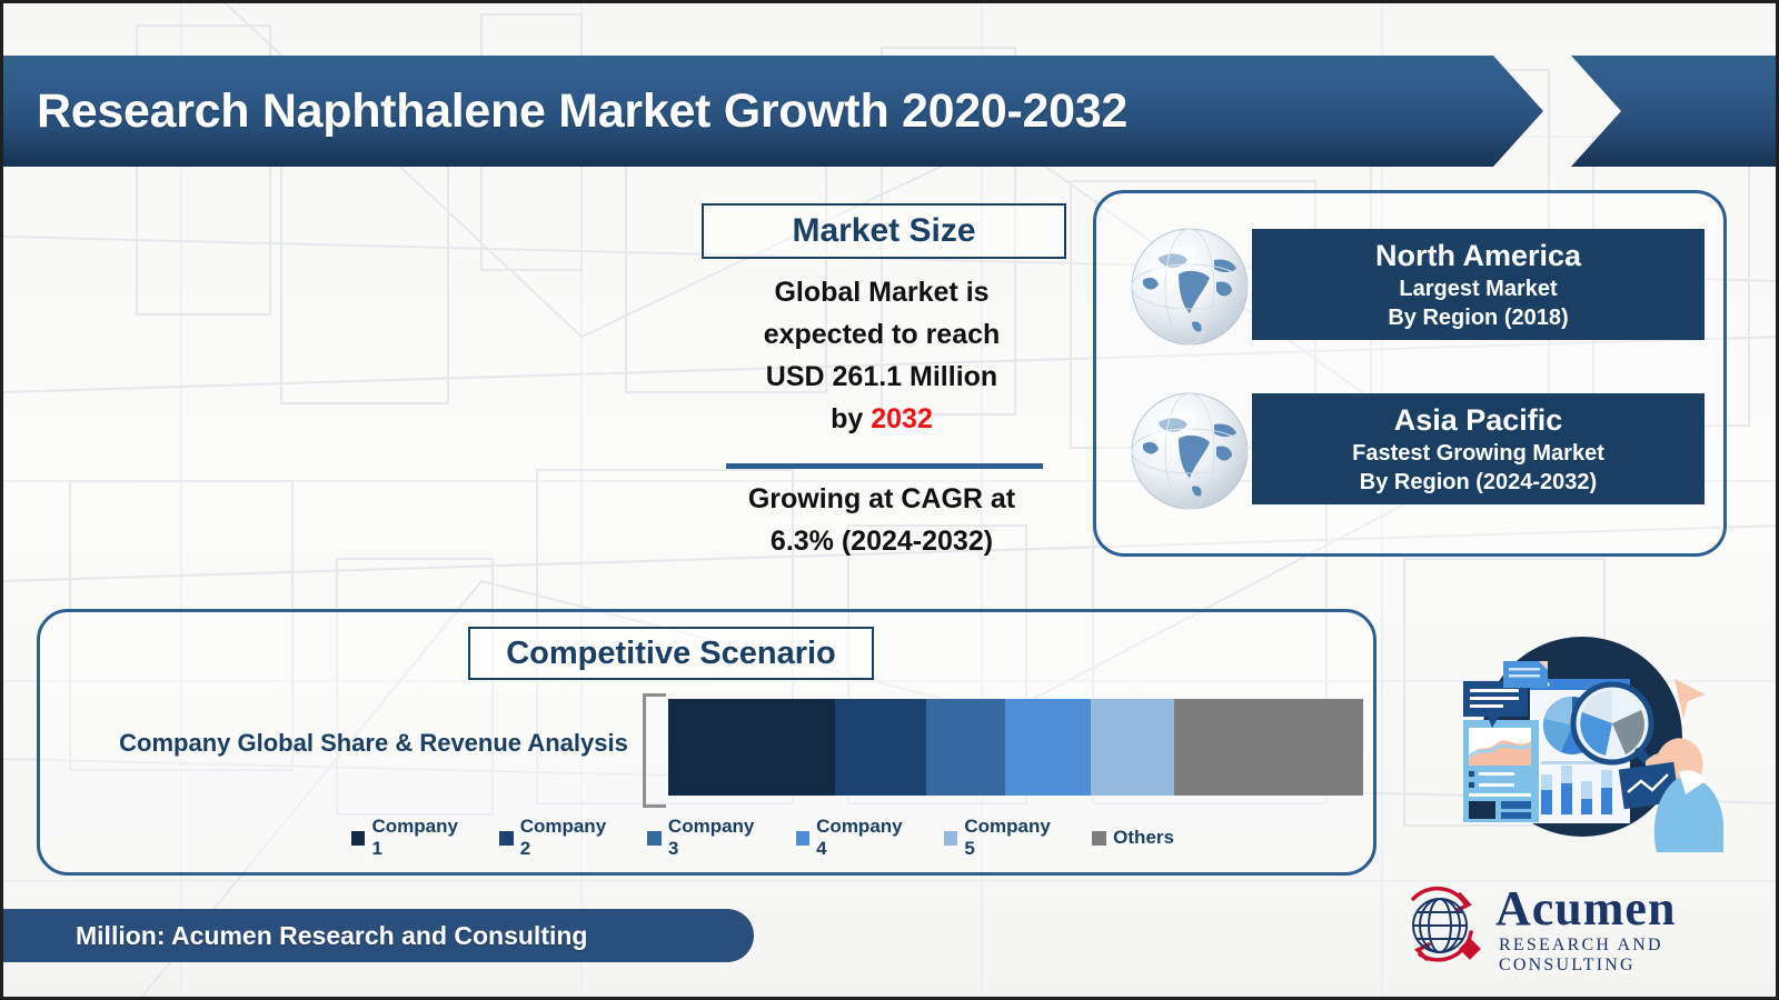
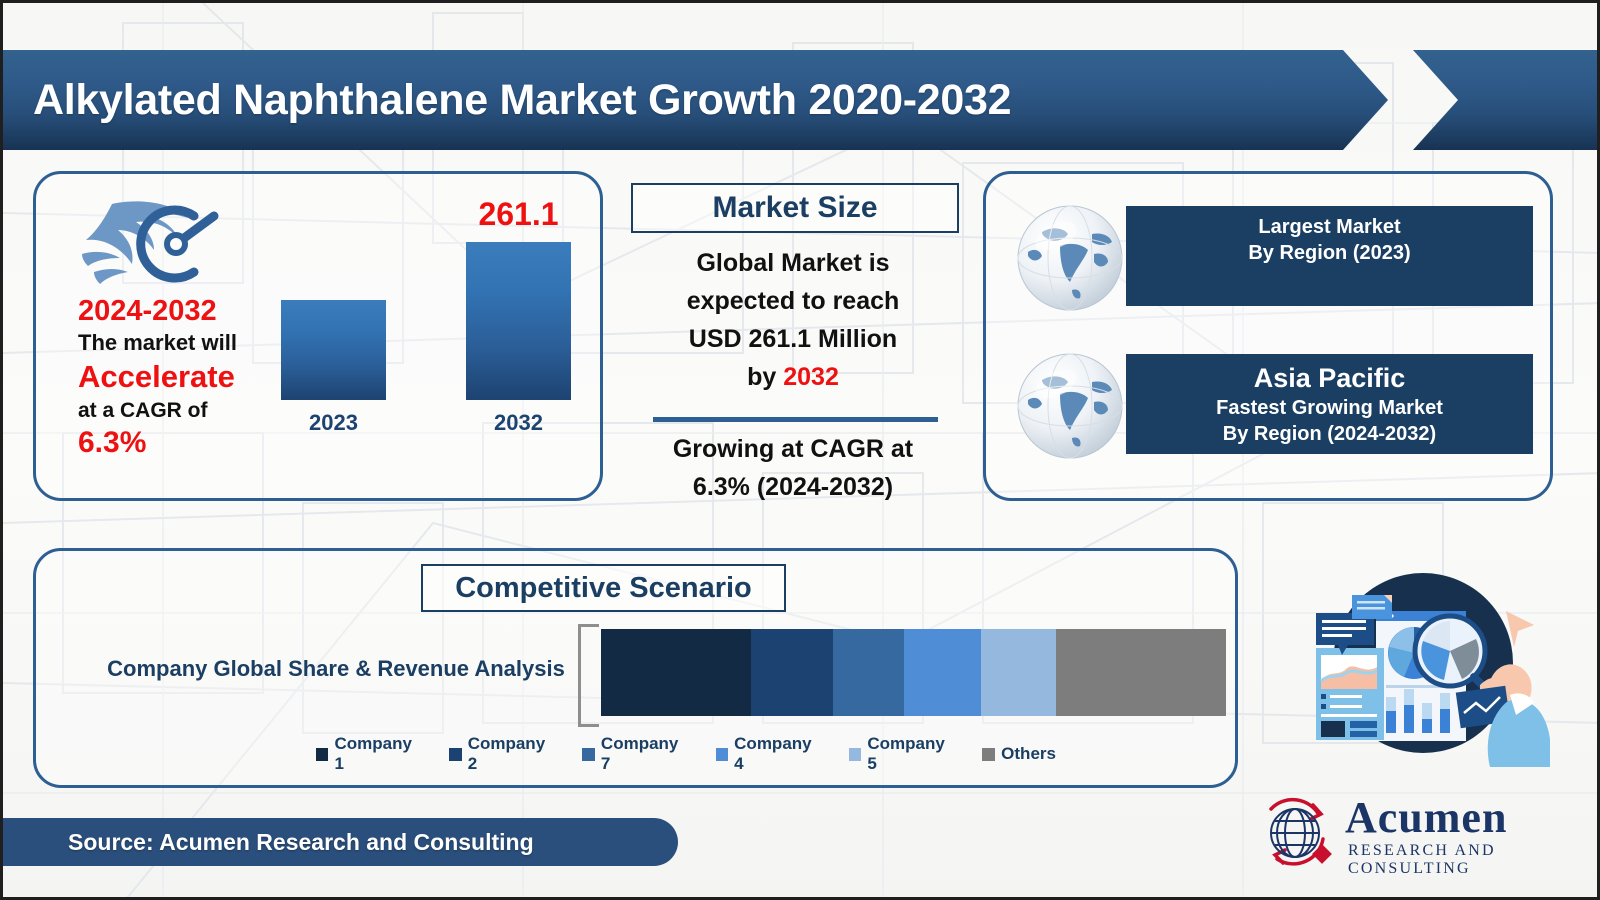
- Research Naphthalene Market Growth 2020-2032
+ Alkylated Naphthalene Market Growth 2020-2032
+ 2024-2032
+ The market will
+ Accelerate
+ at a CAGR of
+ 6.3%
+ 2023
+ 261.1
+ 2032
  Market Size
  Global Market is
  expected to reach
  USD 261.1 Million
  by 2032
  Growing at CAGR at
  6.3% (2024-2032)
- North America
  Largest Market
- By Region (2018)
+ By Region (2023)
  Asia Pacific
  Fastest Growing Market
  By Region (2024-2032)
  Competitive Scenario
  Company Global Share & Revenue Analysis
  Company 1
  Company 2
- Company 3
+ Company 7
  Company 4
  Company 5
  Others
- Million: Acumen Research and Consulting
+ Source: Acumen Research and Consulting
  Acumen
  RESEARCH AND CONSULTING
